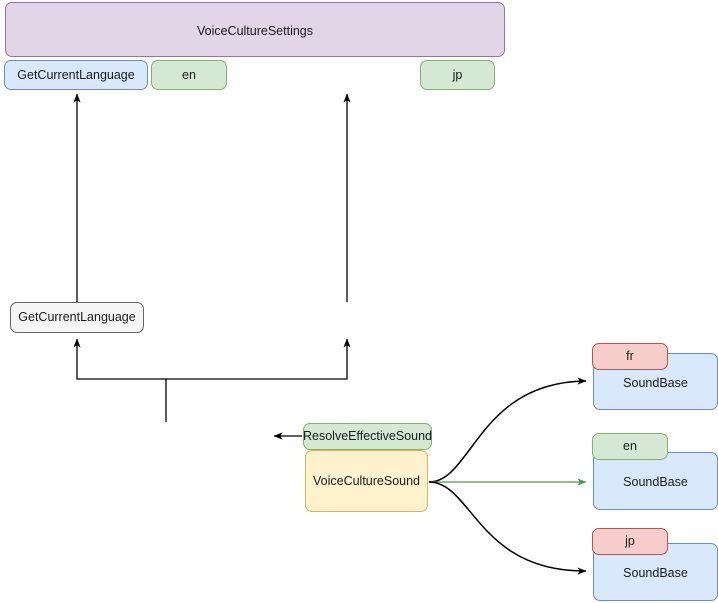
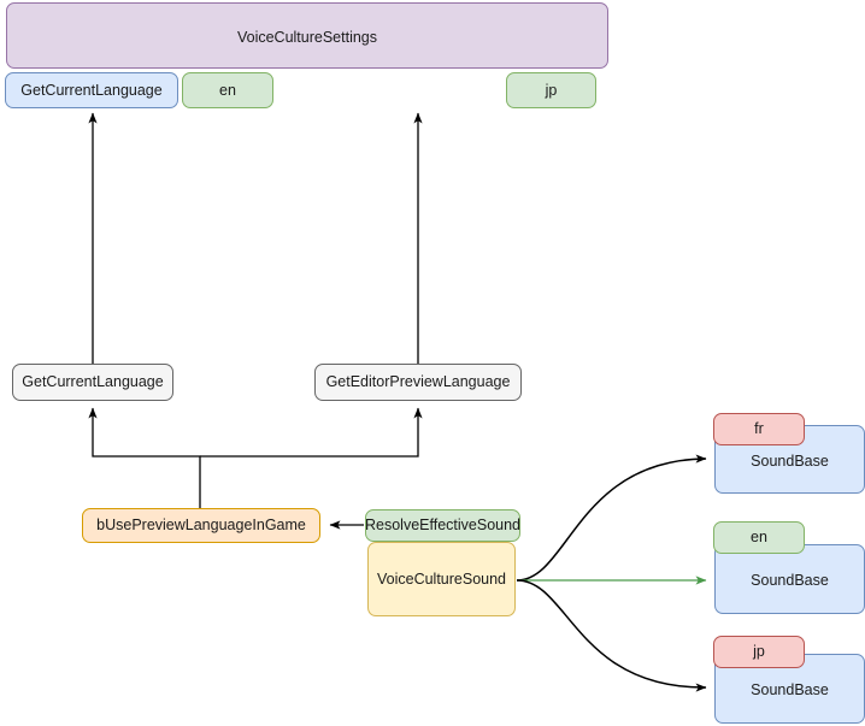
  VoiceCultureSettings
  GetCurrentLanguage
  en
  jp
  GetCurrentLanguage
+ GetEditorPreviewLanguage
+ bUsePreviewLanguageInGame
  ResolveEffectiveSound
  VoiceCultureSound
  SoundBase
  fr
  SoundBase
  en
  SoundBase
  jp
